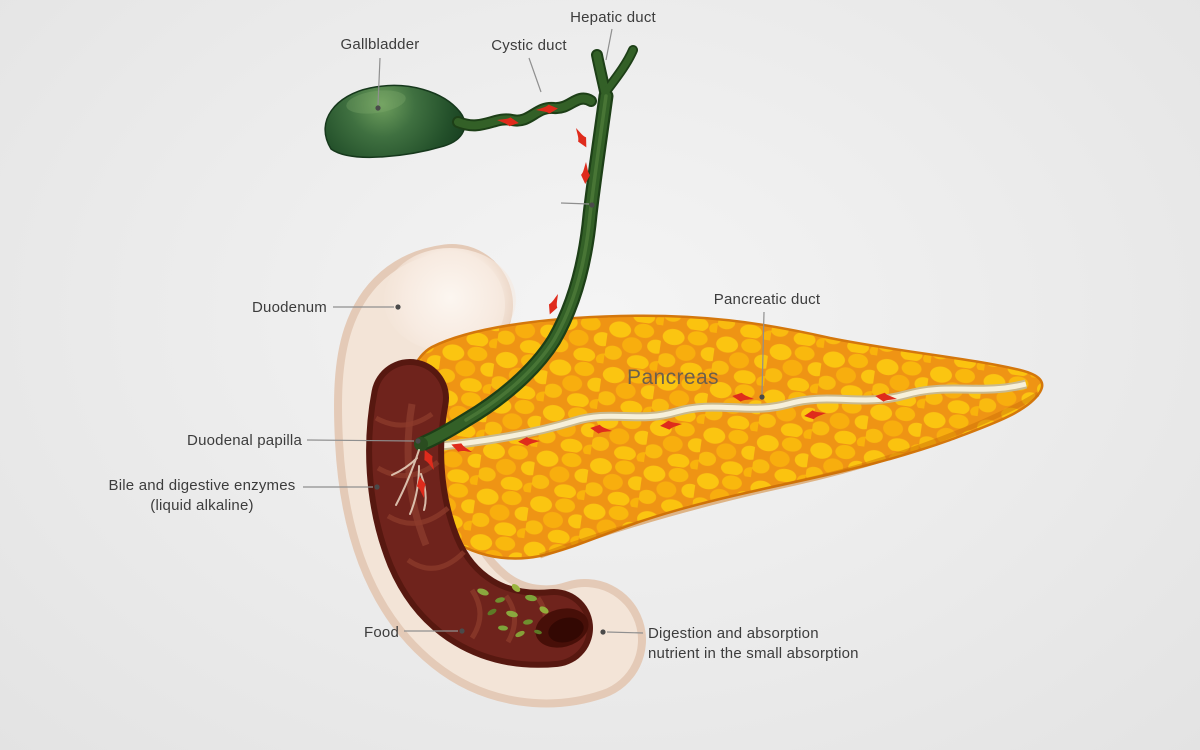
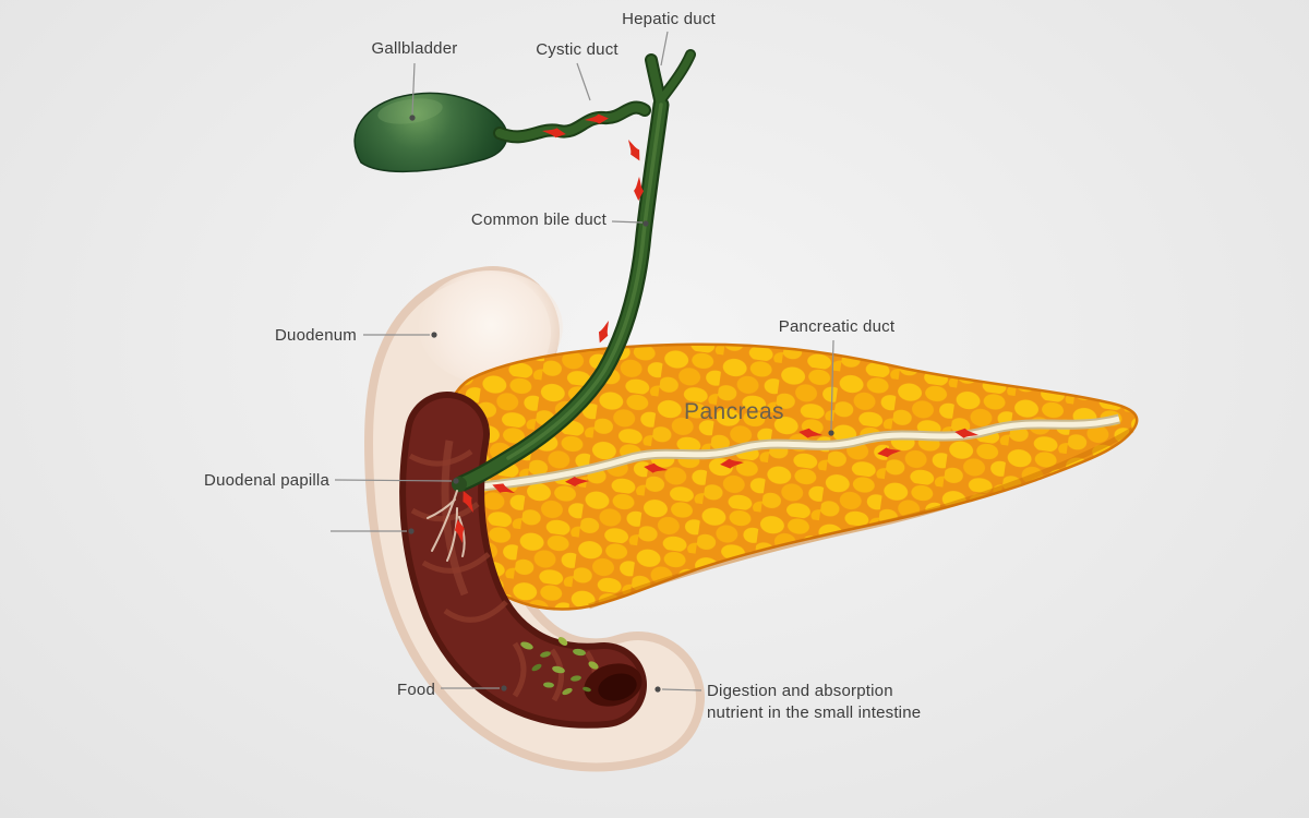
  Hepatic duct
  Cystic duct
  Gallbladder
+ Common bile duct
  Duodenum
  Pancreatic duct
  Pancreas
  Duodenal papilla
- Bile and digestive enzymes
- (liquid alkaline)
  Food
  Digestion and absorption
- nutrient in the small absorption
+ nutrient in the small intestine
